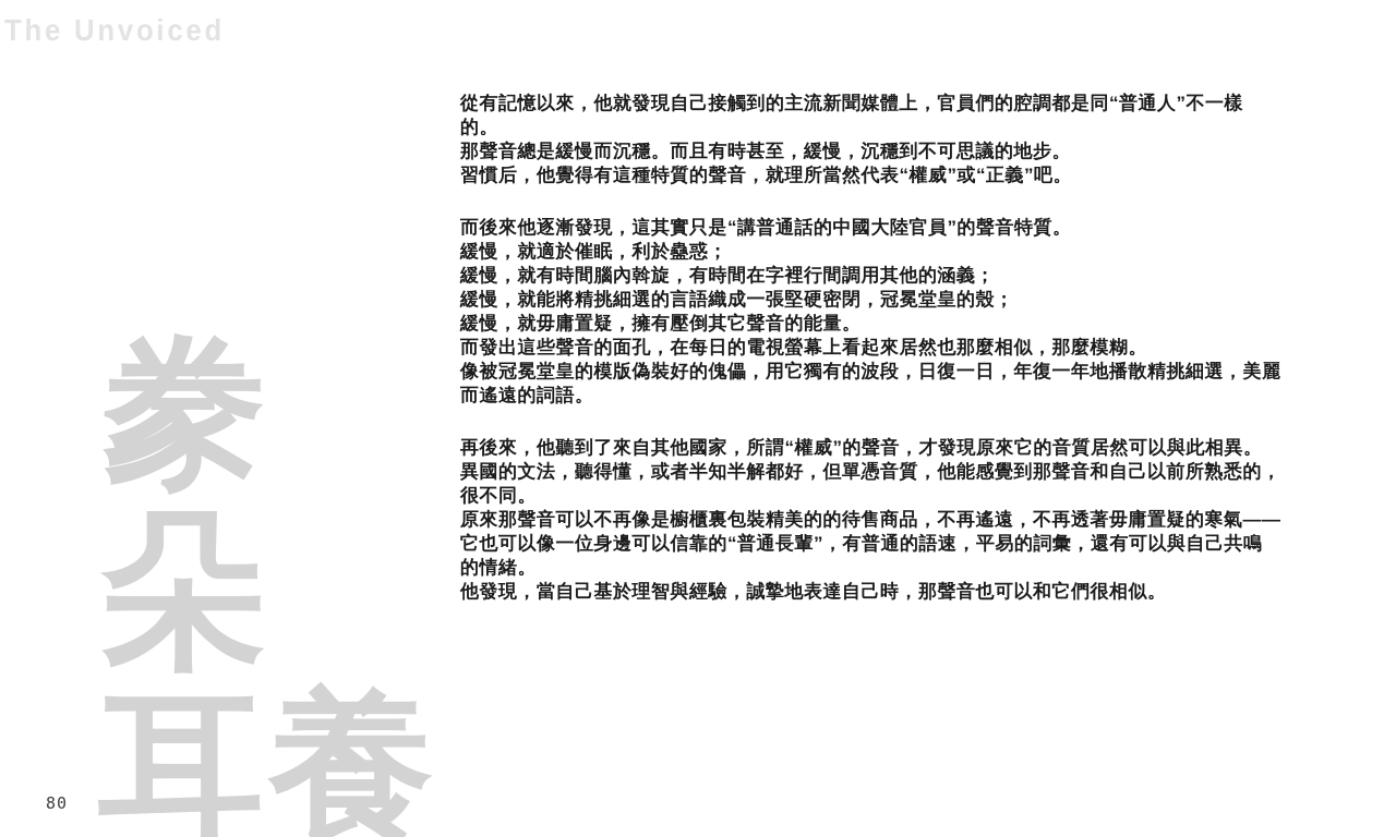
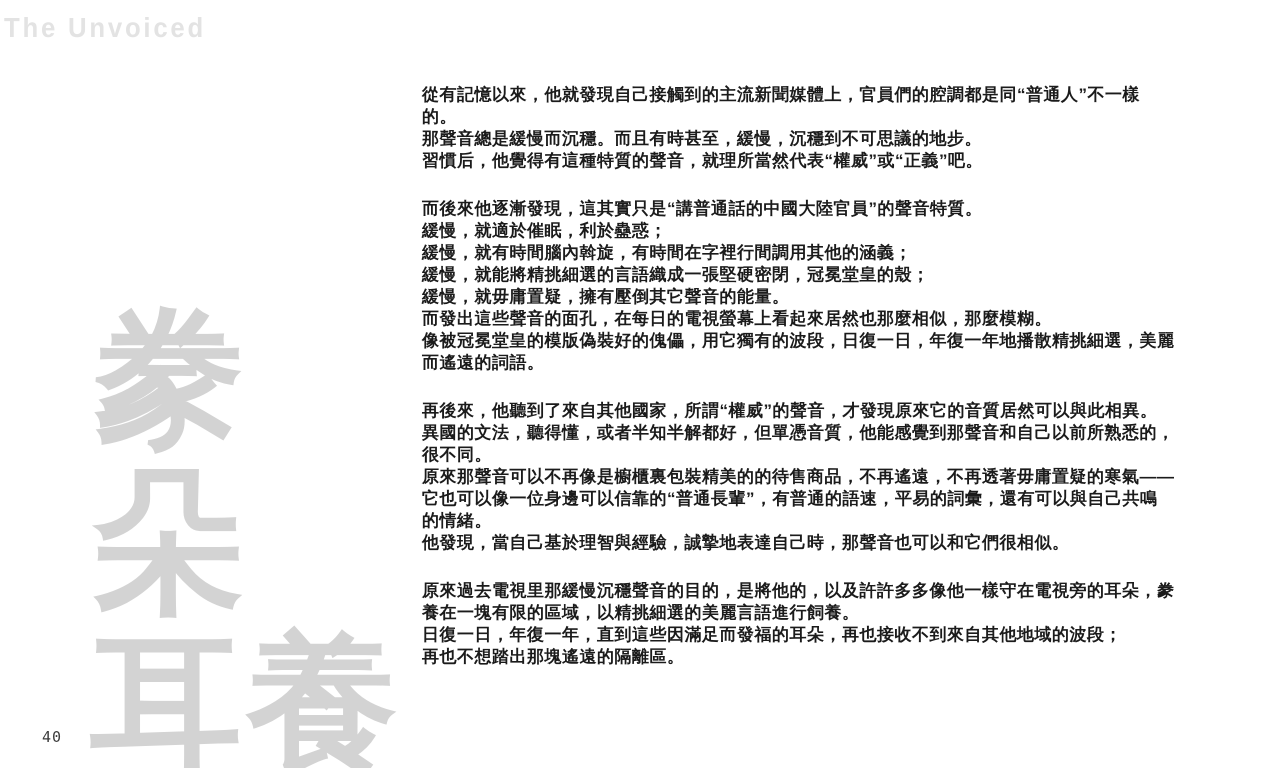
  The Unvoiced
  豢
  朵
  耳
  養
  從有記憶以來，他就發現自己接觸到的主流新聞媒體上，官員們的腔調都是同“普通人”不一樣
  的。
  那聲音總是緩慢而沉穩。而且有時甚至，緩慢，沉穩到不可思議的地步。
  習慣后，他覺得有這種特質的聲音，就理所當然代表“權威”或“正義”吧。
  而後來他逐漸發現，這其實只是“講普通話的中國大陸官員”的聲音特質。
  緩慢，就適於催眠，利於蠱惑；
  緩慢，就有時間腦內斡旋，有時間在字裡行間調用其他的涵義；
  緩慢，就能將精挑細選的言語織成一張堅硬密閉，冠冕堂皇的殼；
  緩慢，就毋庸置疑，擁有壓倒其它聲音的能量。
  而發出這些聲音的面孔，在每日的電視螢幕上看起來居然也那麼相似，那麼模糊。
  像被冠冕堂皇的模版偽裝好的傀儡，用它獨有的波段，日復一日，年復一年地播散精挑細選，美麗
  而遙遠的詞語。
  再後來，他聽到了來自其他國家，所謂“權威”的聲音，才發現原來它的音質居然可以與此相異。
  異國的文法，聽得懂，或者半知半解都好，但單憑音質，他能感覺到那聲音和自己以前所熟悉的，
  很不同。
  原來那聲音可以不再像是櫥櫃裏包裝精美的的待售商品，不再遙遠，不再透著毋庸置疑的寒氣——
  它也可以像一位身邊可以信靠的“普通長輩”，有普通的語速，平易的詞彙，還有可以與自己共鳴
  的情緒。
  他發現，當自己基於理智與經驗，誠摯地表達自己時，那聲音也可以和它們很相似。
+ 原來過去電視里那緩慢沉穩聲音的目的，是將他的，以及許許多多像他一樣守在電視旁的耳朵，豢
+ 養在一塊有限的區域，以精挑細選的美麗言語進行飼養。
+ 日復一日，年復一年，直到這些因滿足而發福的耳朵，再也接收不到來自其他地域的波段；
+ 再也不想踏出那塊遙遠的隔離區。
- 80
+ 40
